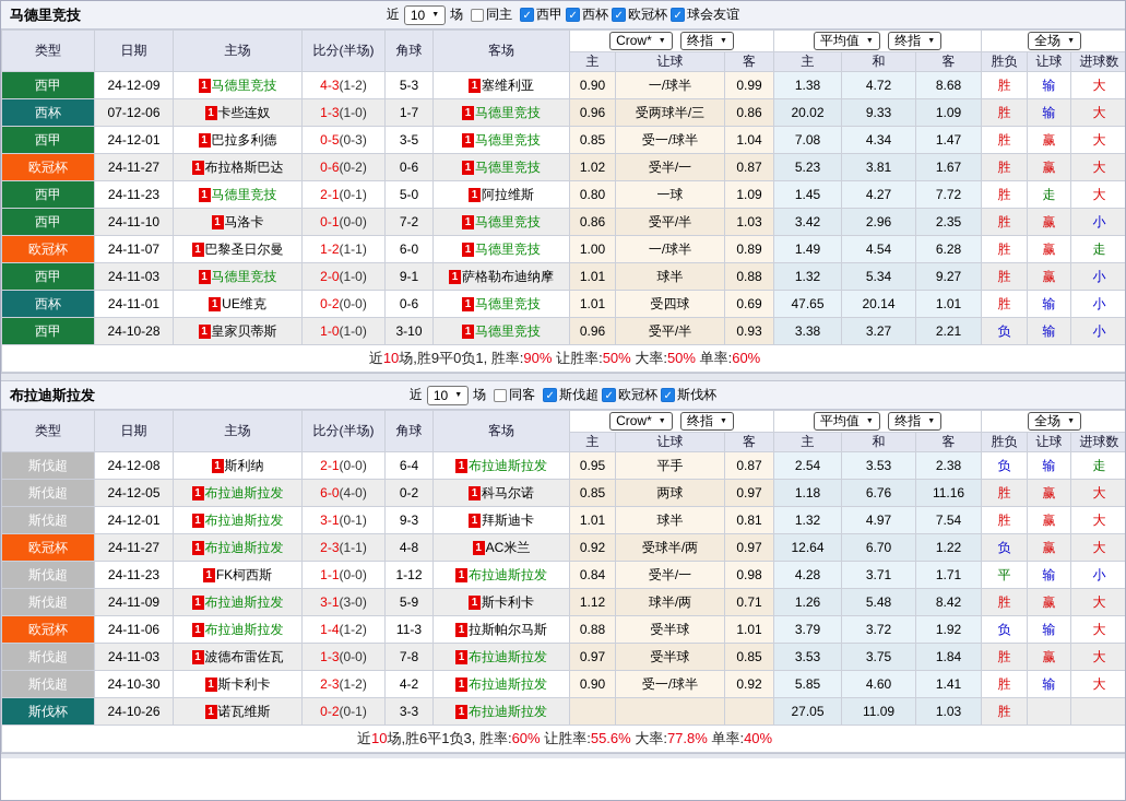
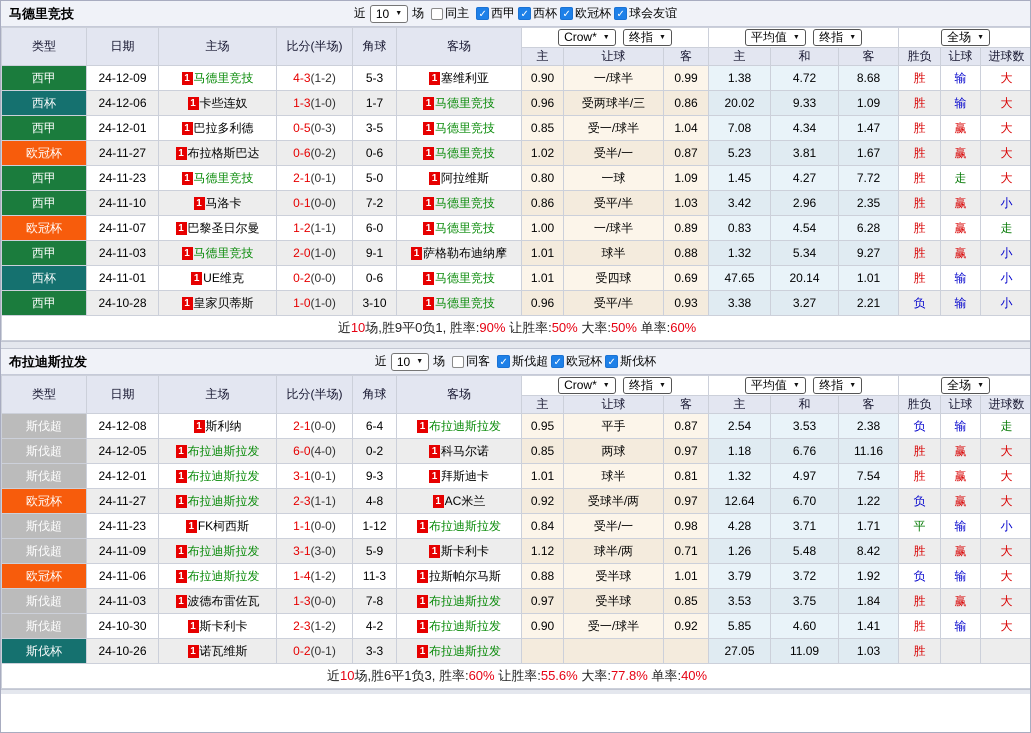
  马德里竞技
  近
  10
  场
  同主
  ✓
  西甲
  ✓
  西杯
  ✓
  欧冠杯
  ✓
  球会友谊
  类型	日期	主场	比分(半场)	角球	客场	Crow* 终指	平均值 终指	全场
  主	让球	客	主	和	客	胜负	让球	进球数
  西甲	24-12-09	1 马德里竞技	4-3(1-2)	5-3	1 塞维利亚	0.90	一/球半	0.99	1.38	4.72	8.68	胜	输	大
- 西杯	07-12-06	1 卡些连奴	1-3(1-0)	1-7	1 马德里竞技	0.96	受两球半/三	0.86	20.02	9.33	1.09	胜	输	大
+ 西杯	24-12-06	1 卡些连奴	1-3(1-0)	1-7	1 马德里竞技	0.96	受两球半/三	0.86	20.02	9.33	1.09	胜	输	大
  西甲	24-12-01	1 巴拉多利德	0-5(0-3)	3-5	1 马德里竞技	0.85	受一/球半	1.04	7.08	4.34	1.47	胜	赢	大
  欧冠杯	24-11-27	1 布拉格斯巴达	0-6(0-2)	0-6	1 马德里竞技	1.02	受半/一	0.87	5.23	3.81	1.67	胜	赢	大
  西甲	24-11-23	1 马德里竞技	2-1(0-1)	5-0	1 阿拉维斯	0.80	一球	1.09	1.45	4.27	7.72	胜	走	大
  西甲	24-11-10	1 马洛卡	0-1(0-0)	7-2	1 马德里竞技	0.86	受平/半	1.03	3.42	2.96	2.35	胜	赢	小
- 欧冠杯	24-11-07	1 巴黎圣日尔曼	1-2(1-1)	6-0	1 马德里竞技	1.00	一/球半	0.89	1.49	4.54	6.28	胜	赢	走
+ 欧冠杯	24-11-07	1 巴黎圣日尔曼	1-2(1-1)	6-0	1 马德里竞技	1.00	一/球半	0.89	0.83	4.54	6.28	胜	赢	走
  西甲	24-11-03	1 马德里竞技	2-0(1-0)	9-1	1 萨格勒布迪纳摩	1.01	球半	0.88	1.32	5.34	9.27	胜	赢	小
  西杯	24-11-01	1 UE维克	0-2(0-0)	0-6	1 马德里竞技	1.01	受四球	0.69	47.65	20.14	1.01	胜	输	小
  西甲	24-10-28	1 皇家贝蒂斯	1-0(1-0)	3-10	1 马德里竞技	0.96	受平/半	0.93	3.38	3.27	2.21	负	输	小
  近10场,胜9平0负1, 胜率:90% 让胜率:50% 大率:50% 单率:60%
  布拉迪斯拉发
  近
  10
  场
  同客
  ✓
  斯伐超
  ✓
  欧冠杯
  ✓
  斯伐杯
  类型	日期	主场	比分(半场)	角球	客场	Crow* 终指	平均值 终指	全场
  主	让球	客	主	和	客	胜负	让球	进球数
  斯伐超	24-12-08	1 斯利纳	2-1(0-0)	6-4	1 布拉迪斯拉发	0.95	平手	0.87	2.54	3.53	2.38	负	输	走
  斯伐超	24-12-05	1 布拉迪斯拉发	6-0(4-0)	0-2	1 科马尔诺	0.85	两球	0.97	1.18	6.76	11.16	胜	赢	大
  斯伐超	24-12-01	1 布拉迪斯拉发	3-1(0-1)	9-3	1 拜斯迪卡	1.01	球半	0.81	1.32	4.97	7.54	胜	赢	大
  欧冠杯	24-11-27	1 布拉迪斯拉发	2-3(1-1)	4-8	1 AC米兰	0.92	受球半/两	0.97	12.64	6.70	1.22	负	赢	大
  斯伐超	24-11-23	1 FK柯西斯	1-1(0-0)	1-12	1 布拉迪斯拉发	0.84	受半/一	0.98	4.28	3.71	1.71	平	输	小
  斯伐超	24-11-09	1 布拉迪斯拉发	3-1(3-0)	5-9	1 斯卡利卡	1.12	球半/两	0.71	1.26	5.48	8.42	胜	赢	大
  欧冠杯	24-11-06	1 布拉迪斯拉发	1-4(1-2)	11-3	1 拉斯帕尔马斯	0.88	受半球	1.01	3.79	3.72	1.92	负	输	大
  斯伐超	24-11-03	1 波德布雷佐瓦	1-3(0-0)	7-8	1 布拉迪斯拉发	0.97	受半球	0.85	3.53	3.75	1.84	胜	赢	大
  斯伐超	24-10-30	1 斯卡利卡	2-3(1-2)	4-2	1 布拉迪斯拉发	0.90	受一/球半	0.92	5.85	4.60	1.41	胜	输	大
  斯伐杯	24-10-26	1 诺瓦维斯	0-2(0-1)	3-3	1 布拉迪斯拉发				27.05	11.09	1.03	胜
  近10场,胜6平1负3, 胜率:60% 让胜率:55.6% 大率:77.8% 单率:40%
